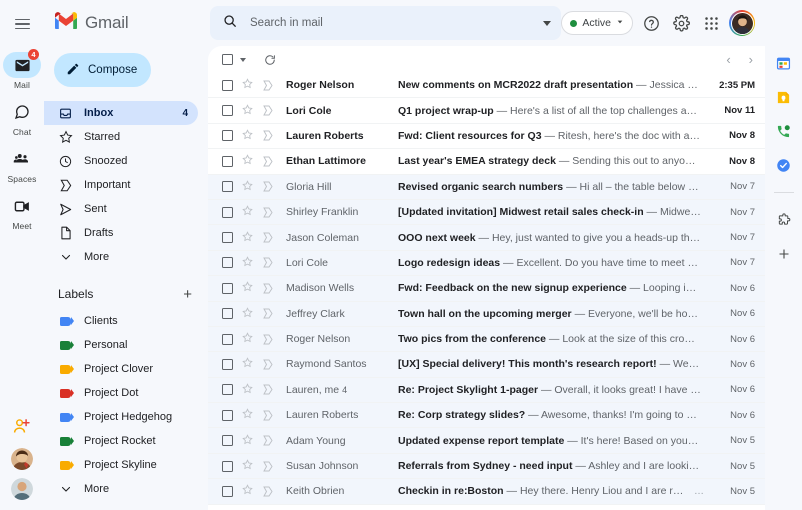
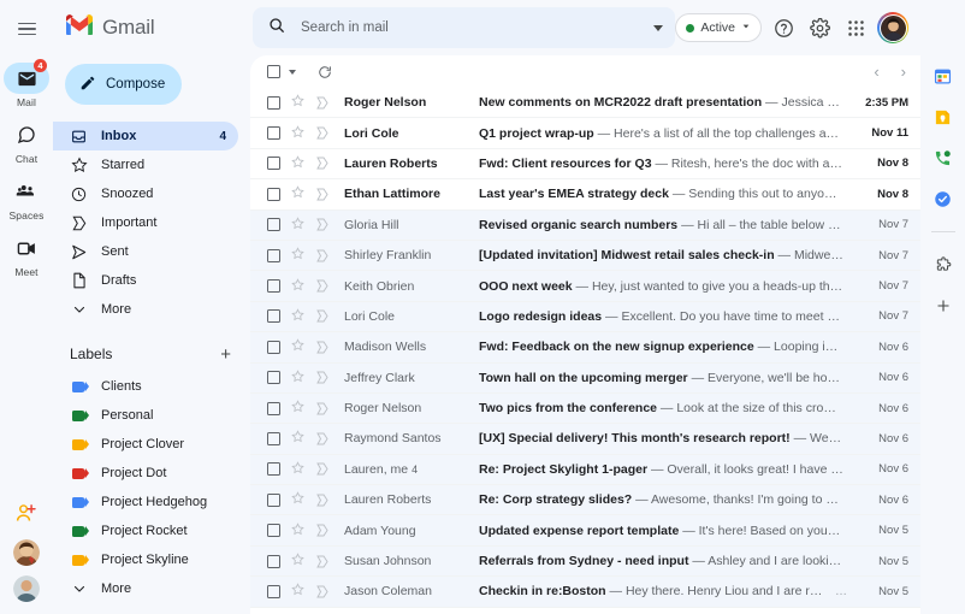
  4
  Mail
  Chat
  Spaces
  Meet
  Gmail
  Compose
  Inbox
  4
  Starred
  Snoozed
  Important
  Sent
  Drafts
  More
  Labels
  +
  Clients
  Personal
  Project Clover
  Project Dot
  Project Hedgehog
  Project Rocket
  Project Skyline
  More
  Search in mail
  Active
  ‹
  ›
  Roger Nelson
  New comments on MCR2022 draft presentation — Jessica Dow
  2:35 PM
  Lori Cole
  Q1 project wrap-up — Here's a list of all the top challenges and fi
  Nov 11
  Lauren Roberts
  Fwd: Client resources for Q3 — Ritesh, here's the doc with all the
  Nov 8
  Ethan Lattimore
  Last year's EMEA strategy deck — Sending this out to anyone w
  Nov 8
  Gloria Hill
  Revised organic search numbers — Hi all – the table below cont
  Nov 7
  Shirley Franklin
  [Updated invitation] Midwest retail sales check-in — Midwest re
  Nov 7
- Jason Coleman
+ Keith Obrien
  OOO next week — Hey, just wanted to give you a heads-up that I'l
  Nov 7
  Lori Cole
  Logo redesign ideas — Excellent. Do you have time to meet with
  Nov 7
  Madison Wells
  Fwd: Feedback on the new signup experience — Looping in An
  Nov 6
  Jeffrey Clark
  Town hall on the upcoming merger — Everyone, we'll be hosting
  Nov 6
  Roger Nelson
  Two pics from the conference — Look at the size of this crowd! W
  Nov 6
  Raymond Santos
  [UX] Special delivery! This month's research report! — We hav
  Nov 6
  Lauren, me 4
  Re: Project Skylight 1-pager — Overall, it looks great! I have a fe
  Nov 6
  Lauren Roberts
  Re: Corp strategy slides? — Awesome, thanks! I'm going to use s
  Nov 6
  Adam Young
  Updated expense report template — It's here! Based on your fee
  Nov 5
  Susan Johnson
  Referrals from Sydney - need input — Ashley and I are looking in
  Nov 5
- Keith Obrien
+ Jason Coleman
  Checkin in re:Boston — Hey there. Henry Liou and I are revie
  …
  Nov 5
